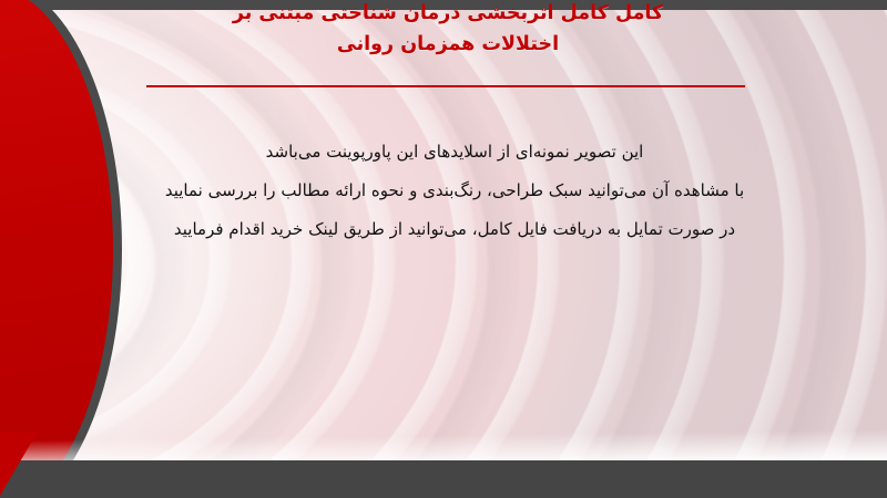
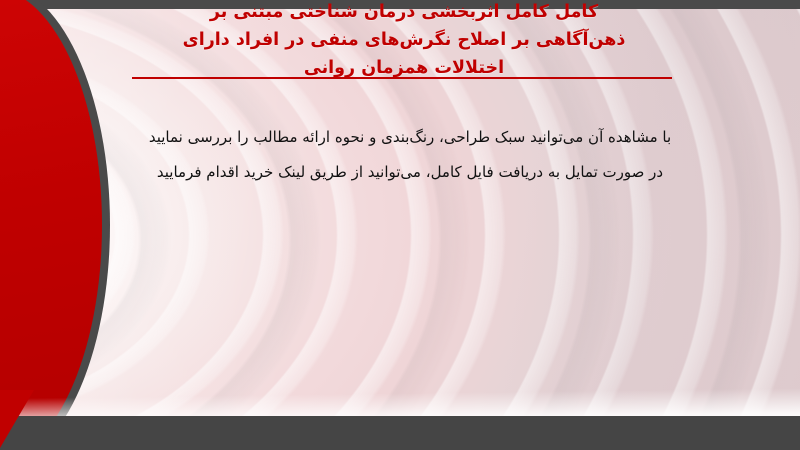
  کامل کامل اثربخشی درمان شناختی مبتنی بر
+ ذهن‌آگاهی بر اصلاح نگرش‌های منفی در افراد دارای
  اختلالات همزمان روانی
- این تصویر نمونه‌ای از اسلایدهای این پاورپوینت می‌باشد
  با مشاهده آن میتوانید سبک طراحی، رنگ‌بندی و نحوه ارائه مطالب را بررسی نمایید
  در صورت تمایل به دریافت فایل کامل، می‌توانید از طریق لینک خرید اقدام فرمایید
